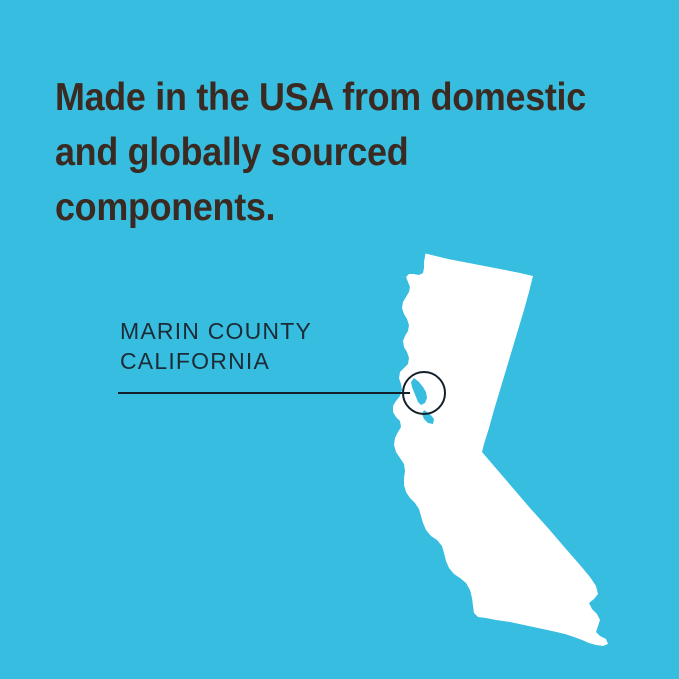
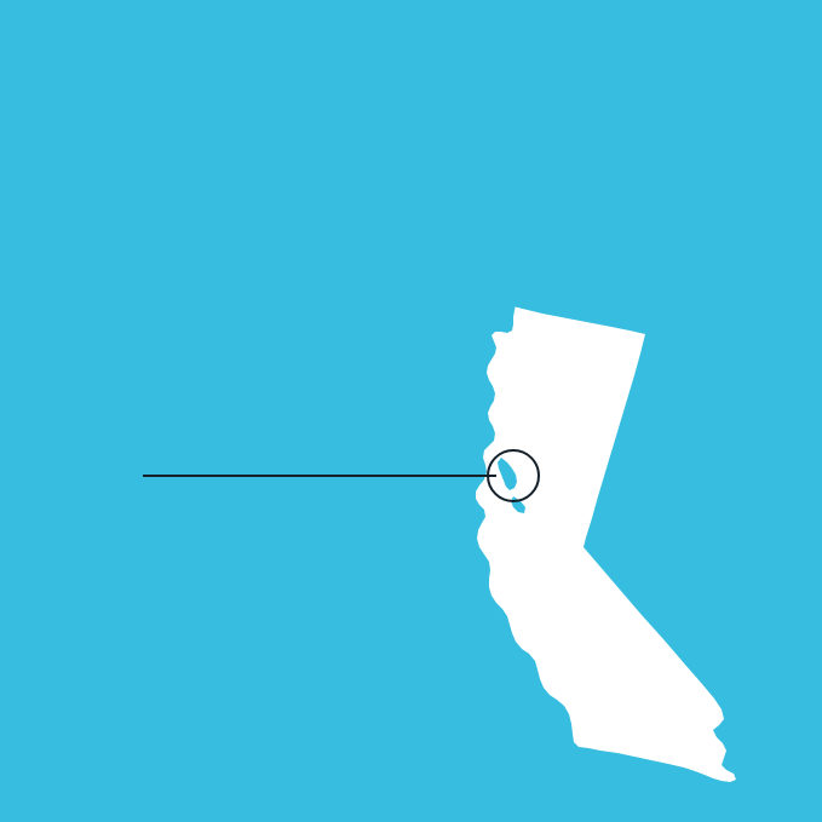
- Made in the USA from domestic
- and globally sourced components.
- MARIN COUNTY
- CALIFORNIA
